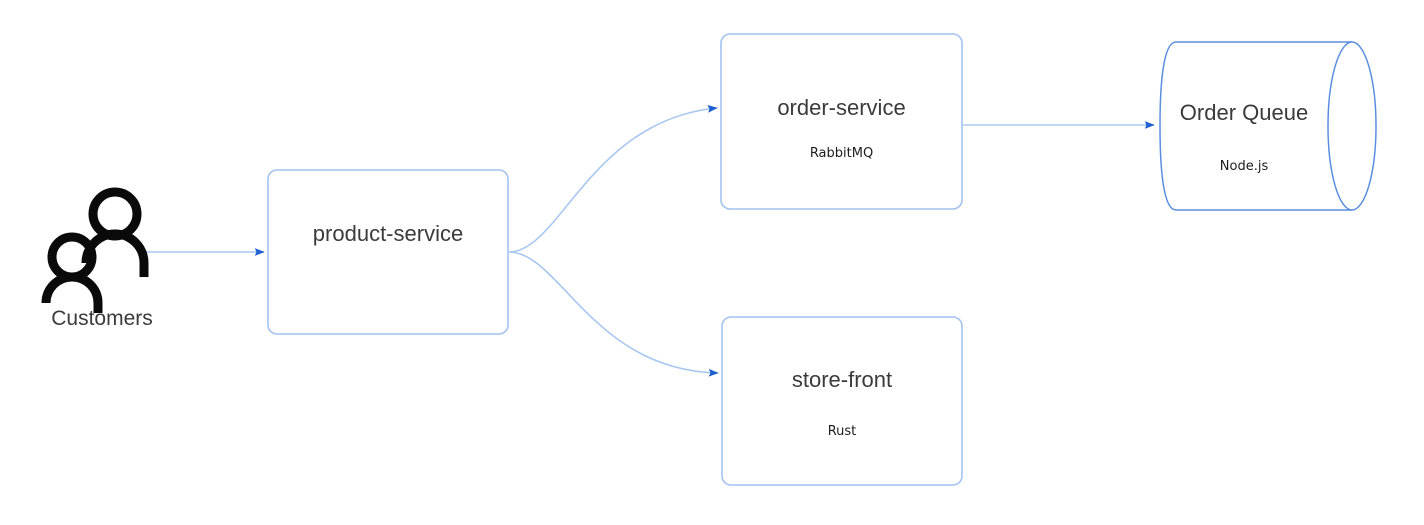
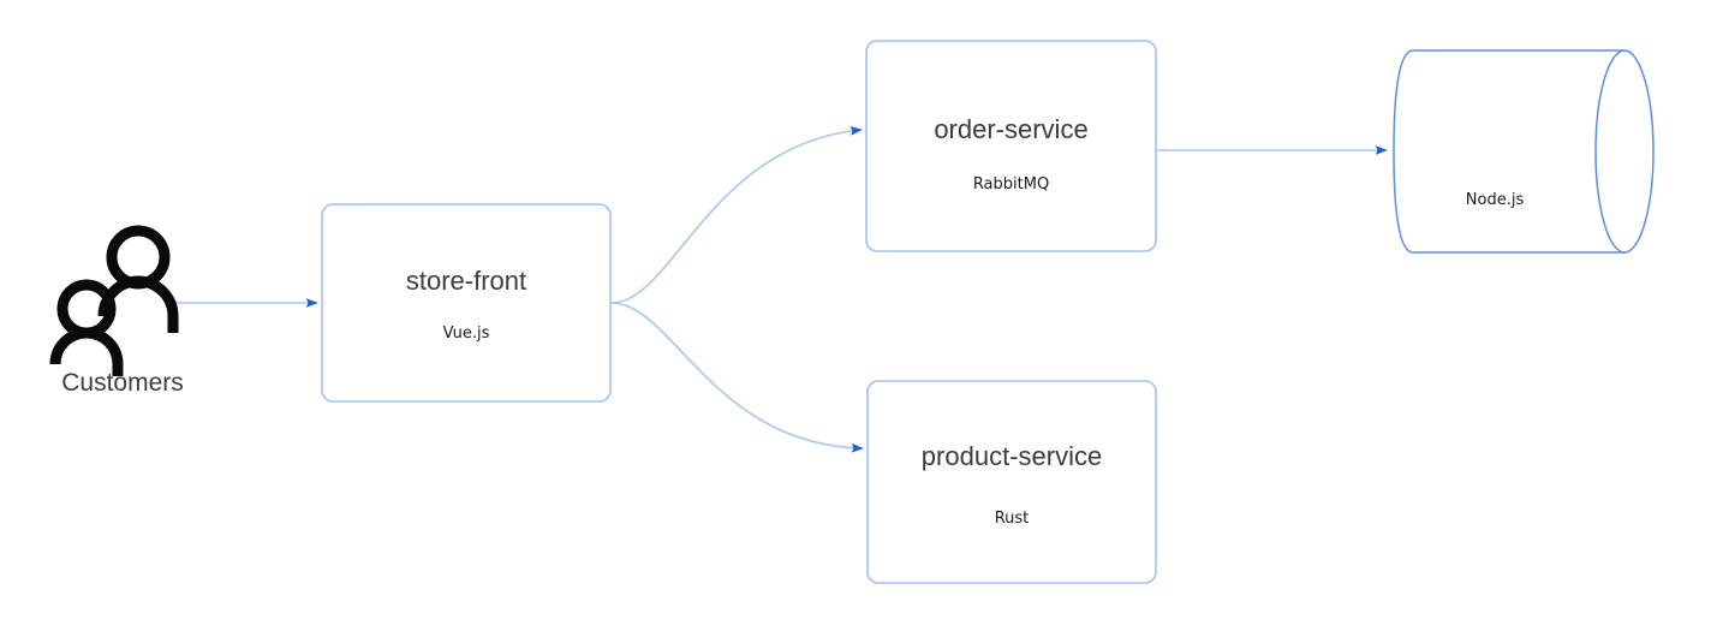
- product-service
+ store-front
+ Vue.js
  order-service
  RabbitMQ
- store-front
+ product-service
  Rust
- Order Queue
  Node.js
  Customers
